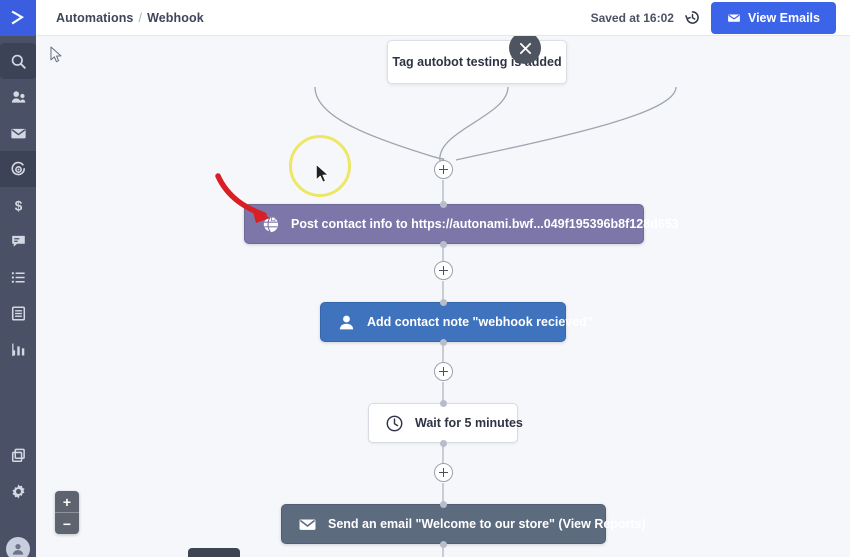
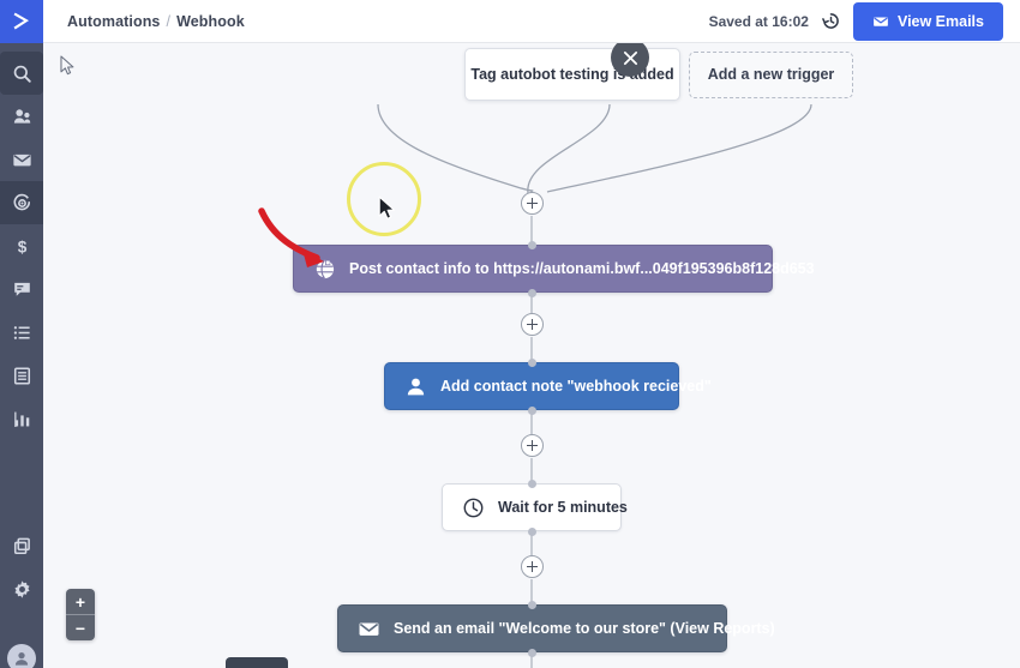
  $
  Automations / Webhook
  Saved at 16:02
  View Emails
  Tag autobot testing idded
+ Add a new trigger
  Post contact info to https://autonami.bwf...049f195396b8f128d653
  Add contact note "webhook recieved"
  Wait for 5 minutes
  Send an email "Welcome to our store" (View Reports)
  +
  −
